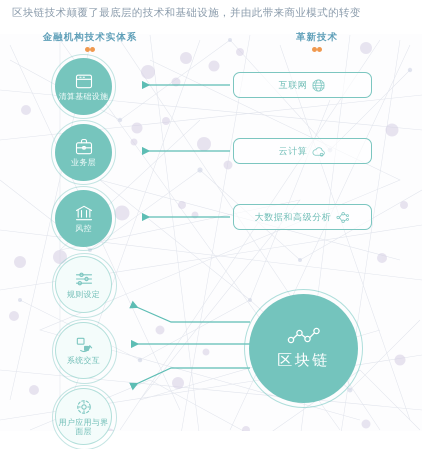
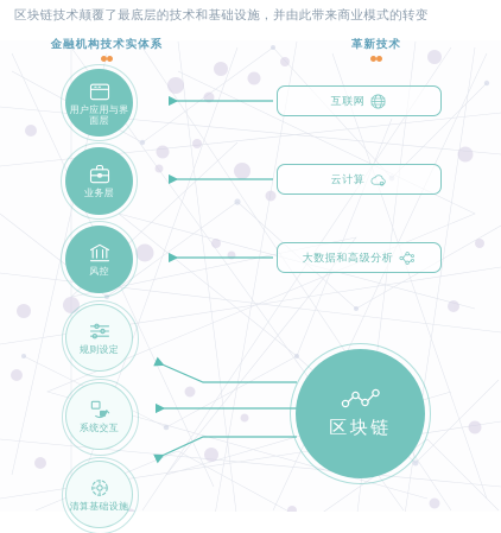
  区块链技术颠覆了最底层的技术和基础设施，并由此带来商业模式的转变
  金融机构技术实体系
  革新技术
- 清算基础设施
+ 用户应用与界面层
  业务层
  风控
  规则设定
  系统交互
- 用户应用与界面层
+ 清算基础设施
  互联网
  云计算
  大数据和高级分析
  区块链
